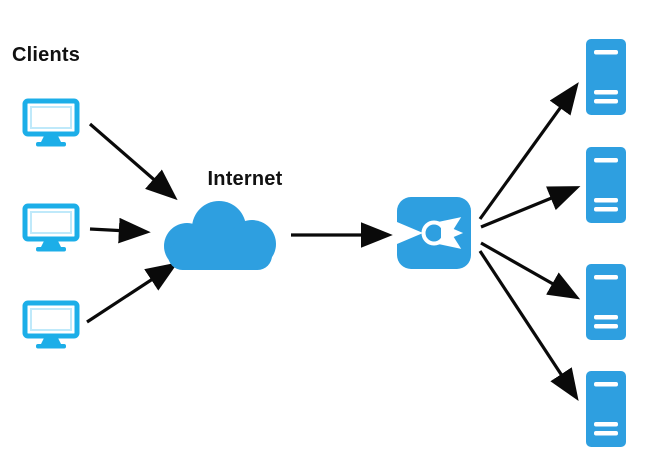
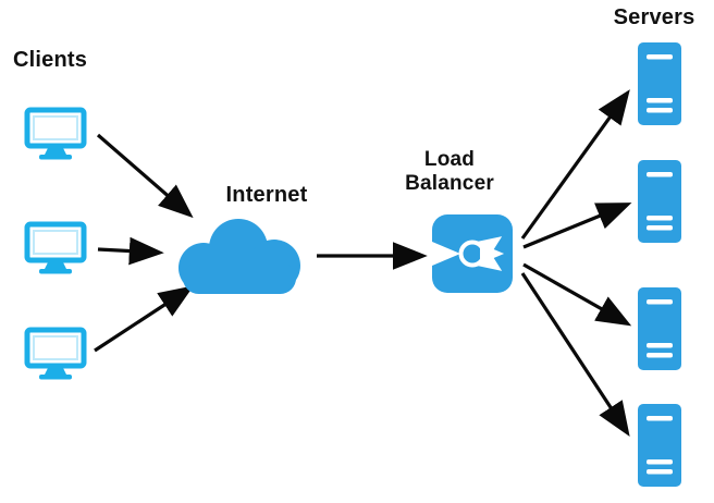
  Clients
  Internet
+ Load Balancer
+ Servers
